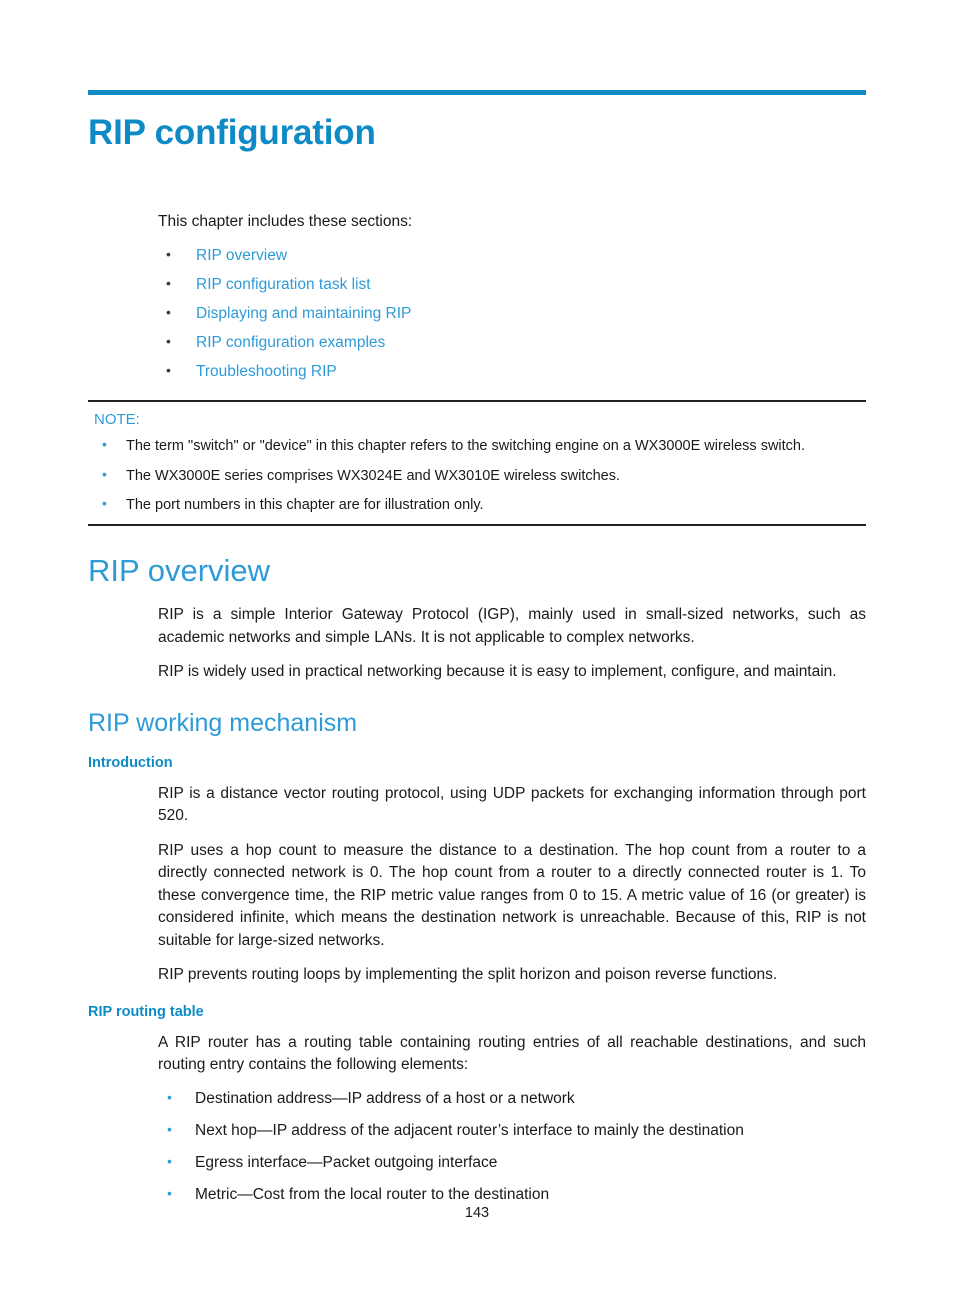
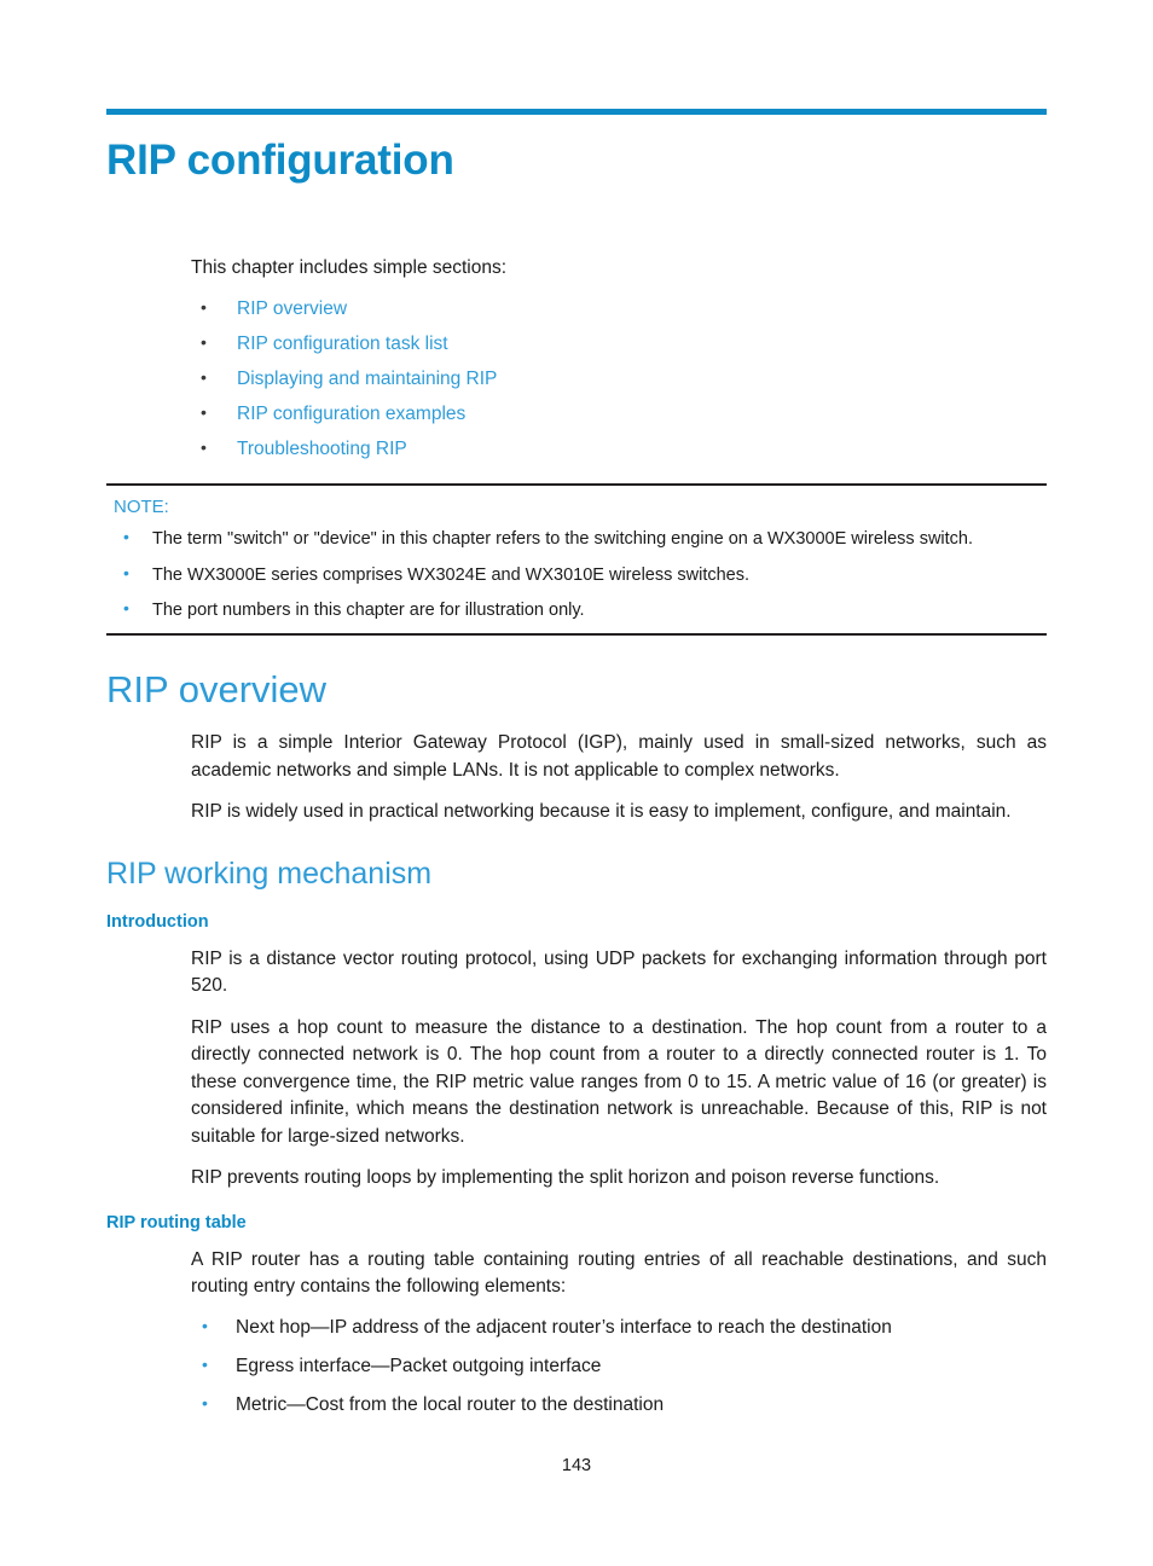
  RIP configuration
- This chapter includes these sections:
+ This chapter includes simple sections:
  RIP overview
  RIP configuration task list
  Displaying and maintaining RIP
  RIP configuration examples
  Troubleshooting RIP
  NOTE:
  The term "switch" or "device" in this chapter refers to the switching engine on a WX3000E wireless switch.
  The WX3000E series comprises WX3024E and WX3010E wireless switches.
  The port numbers in this chapter are for illustration only.
  RIP overview
  RIP is a simple Interior Gateway Protocol (IGP), mainly used in small-sized networks, such as academic networks and simple LANs. It is not applicable to complex networks.
  RIP is widely used in practical networking because it is easy to implement, configure, and maintain.
  RIP working mechanism
  Introduction
  RIP is a distance vector routing protocol, using UDP packets for exchanging information through port 520.
  RIP uses a hop count to measure the distance to a destination. The hop count from a router to a directly connected network is 0. The hop count from a router to a directly connected router is 1. To these convergence time, the RIP metric value ranges from 0 to 15. A metric value of 16 (or greater) is considered infinite, which means the destination network is unreachable. Because of this, RIP is not suitable for large-sized networks.
  RIP prevents routing loops by implementing the split horizon and poison reverse functions.
  RIP routing table
  A RIP router has a routing table containing routing entries of all reachable destinations, and such routing entry contains the following elements:
- Destination address—IP address of a host or a network
- Next hop—IP address of the adjacent router’s interface to mainly the destination
+ Next hop—IP address of the adjacent router’s interface to reach the destination
  Egress interface—Packet outgoing interface
  Metric—Cost from the local router to the destination
  143
